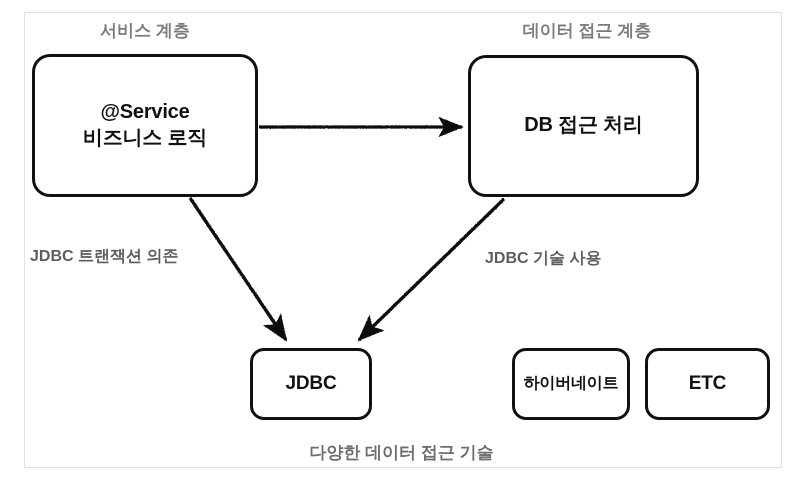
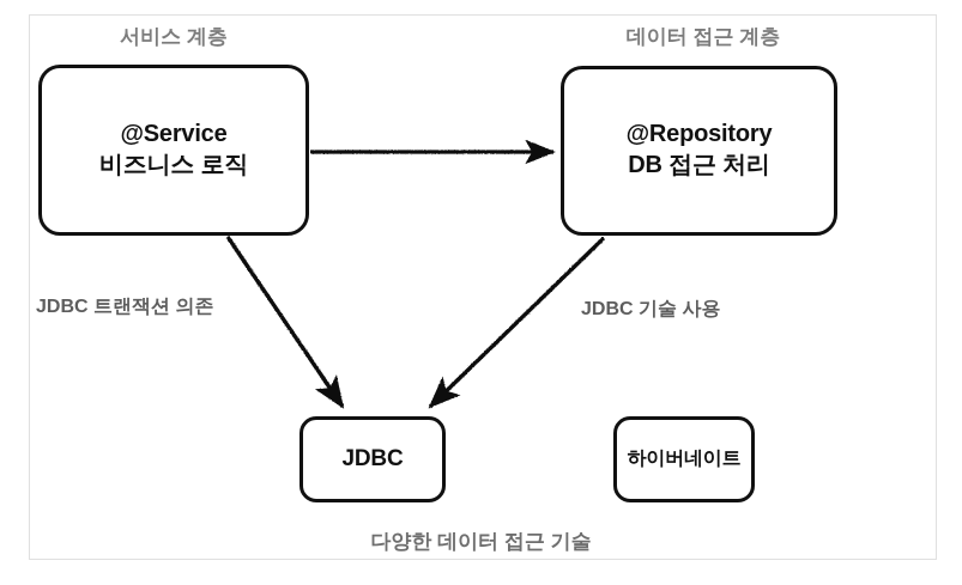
  서비스 계층
  데이터 접근 계층
  @Service
  비즈니스 로직
+ @Repository
  DB 접근 처리
  JDBC 트랜잭션 의존
  JDBC 기술 사용
  JDBC
  하이버네이트
- ETC
  다양한 데이터 접근 기술
